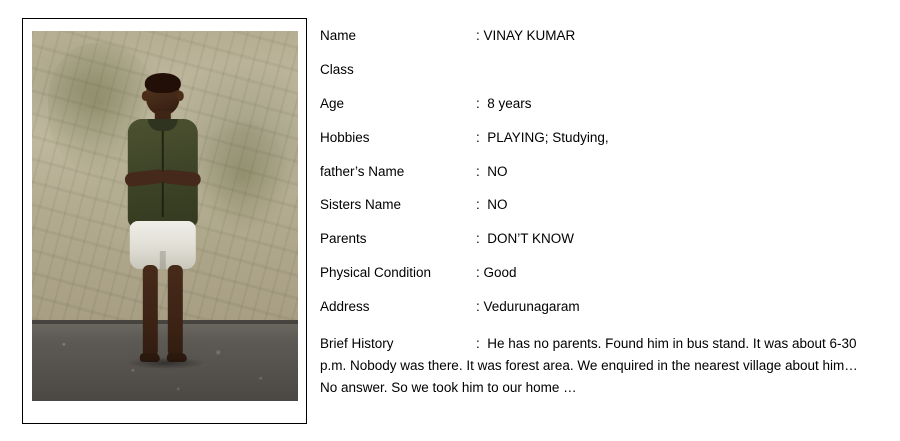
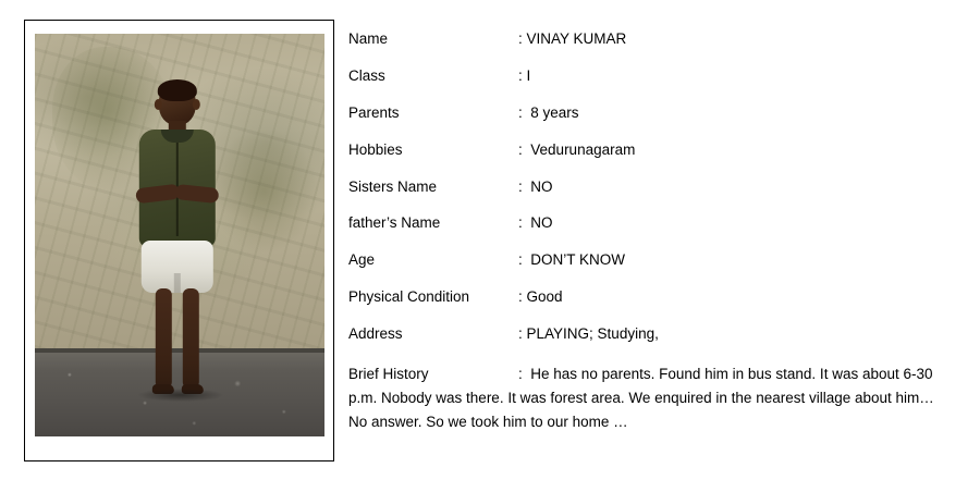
  Name
  : VINAY KUMAR
  Class
+ : I
- Age
+ Parents
  : 8 years
  Hobbies
- : PLAYING; Studying,
+ : Vedurunagaram
- father’s Name
+ Sisters Name
  : NO
- Sisters Name
+ father’s Name
  : NO
- Parents
+ Age
  : DON’T KNOW
  Physical Condition
  : Good
  Address
- : Vedurunagaram
+ : PLAYING; Studying,
  Brief History : He has no parents. Found him in bus stand. It was about 6-30 p.m. Nobody was there. It was forest area. We enquired in the nearest village about him… No answer. So we took him to our home …
